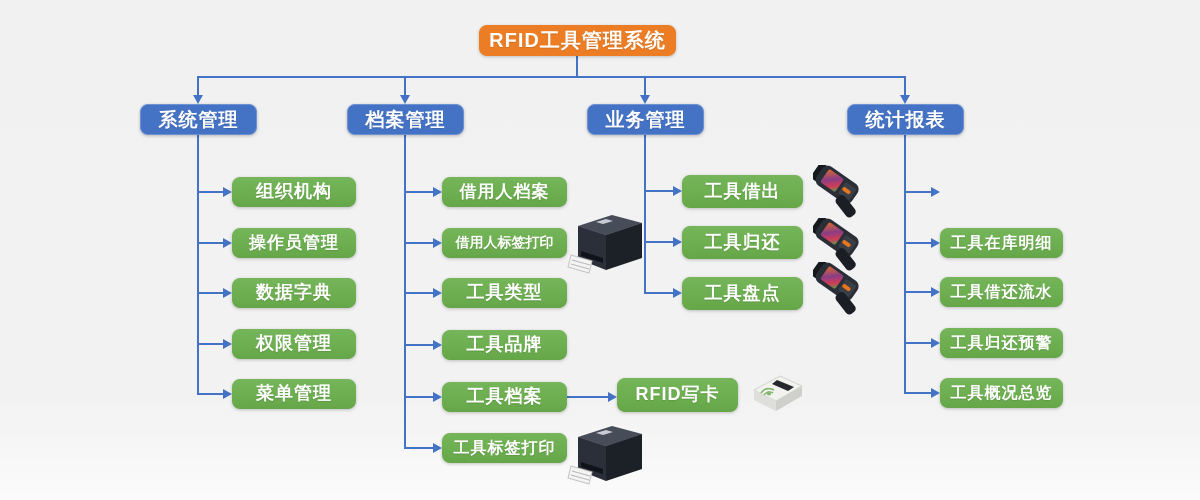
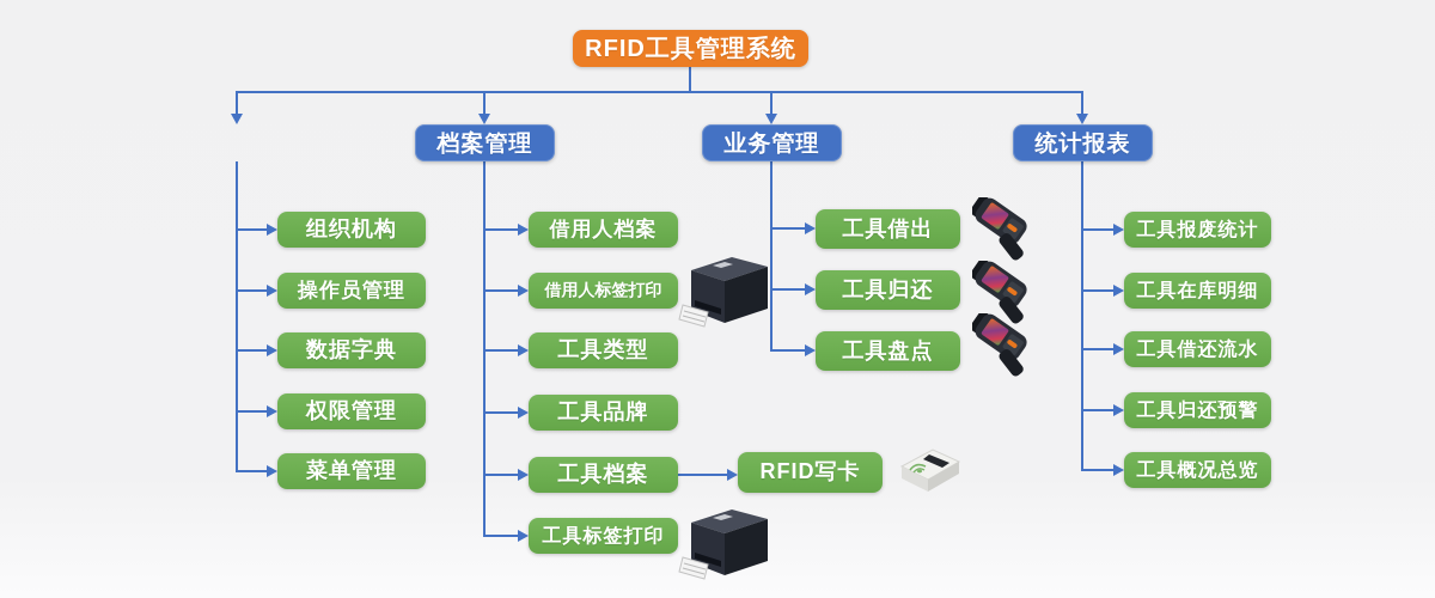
  RFID工具管理系统
- 系统管理
  档案管理
  业务管理
  统计报表
  组织机构
  操作员管理
  数据字典
  权限管理
  菜单管理
  借用人档案
  借用人标签打印
  工具类型
  工具品牌
  工具档案
  工具标签打印
  工具借出
  工具归还
  工具盘点
+ 工具报废统计
  工具在库明细
  工具借还流水
  工具归还预警
  工具概况总览
  RFID写卡
